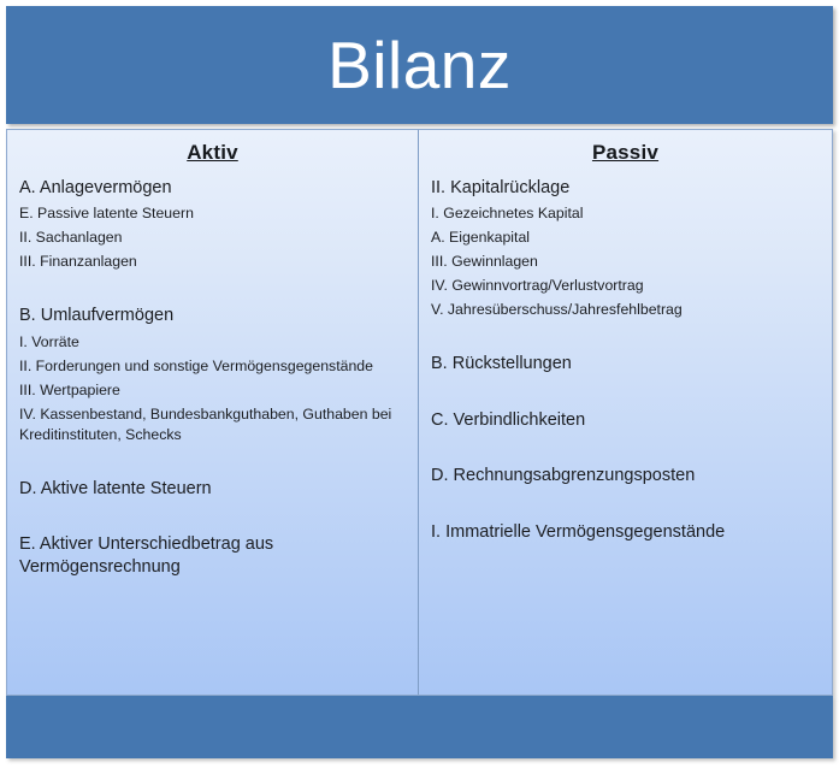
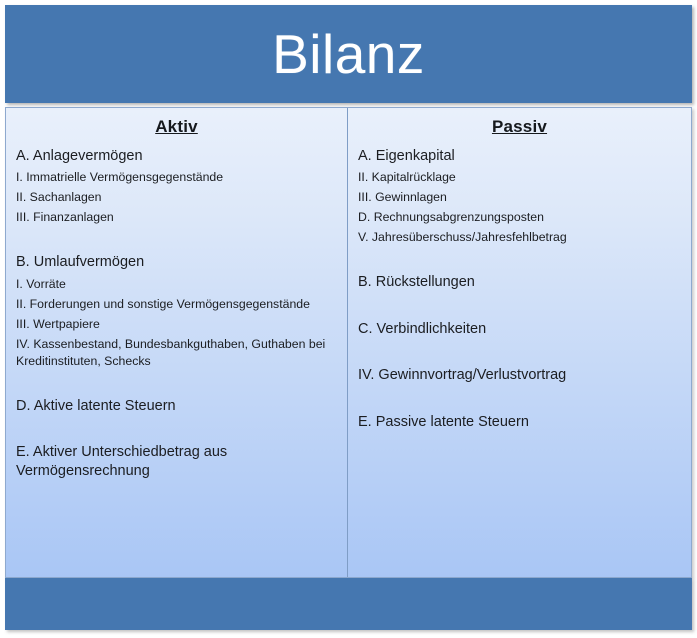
  Bilanz
  Aktiv
  A. Anlagevermögen
- E. Passive latente Steuern
+ I. Immatrielle Vermögensgegenstände
  II. Sachanlagen
  III. Finanzanlagen
  B. Umlaufvermögen
  I. Vorräte
  II. Forderungen und sonstige Vermögensgegenstände
  III. Wertpapiere
  IV. Kassenbestand, Bundesbankguthaben, Guthaben bei Kreditinstituten, Schecks
  D. Aktive latente Steuern
  E. Aktiver Unterschiedbetrag aus Vermögensrechnung
  Passiv
- II. Kapitalrücklage
+ A. Eigenkapital
- I. Gezeichnetes Kapital
- A. Eigenkapital
+ II. Kapitalrücklage
  III. Gewinnlagen
- IV. Gewinnvortrag/Verlustvortrag
+ D. Rechnungsabgrenzungsposten
  V. Jahresüberschuss/Jahresfehlbetrag
  B. Rückstellungen
  C. Verbindlichkeiten
- D. Rechnungsabgrenzungsposten
+ IV. Gewinnvortrag/Verlustvortrag
- I. Immatrielle Vermögensgegenstände
+ E. Passive latente Steuern
